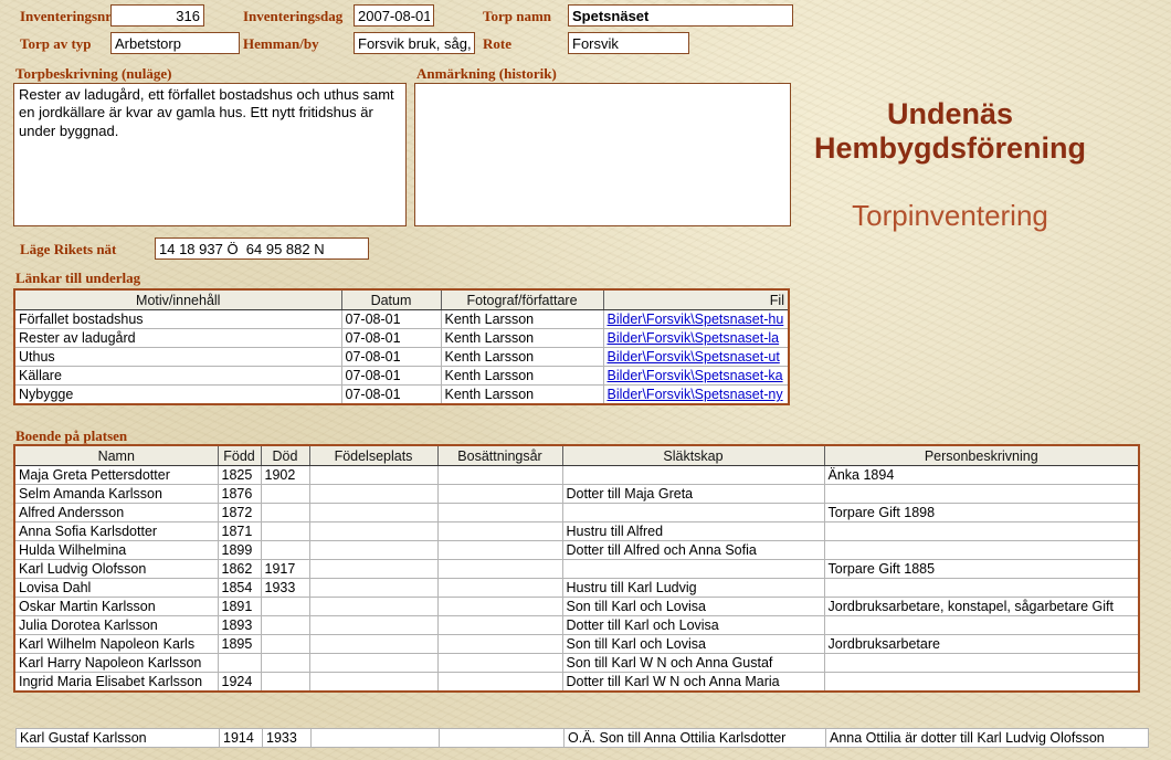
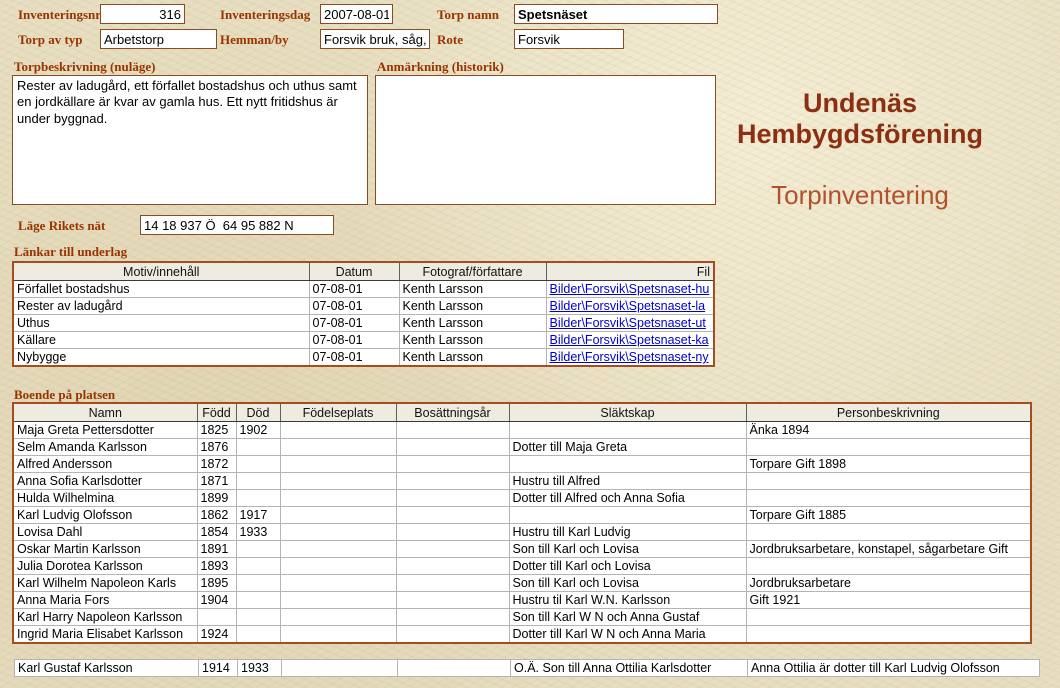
  Inventeringsnr
  316
  Inventeringsdag
  2007-08-01
  Torp namn
  Spetsnäset
  Torp av typ
  Arbetstorp
  Hemman/by
  Forsvik bruk, såg,
  Rote
  Forsvik
  Torpbeskrivning (nuläge)
  Anmärkning (historik)
  Undenäs
  Hembygdsförening
  Torpinventering
  Läge Rikets nät
  14 18 937 Ö 64 95 882 N
  Länkar till underlag
  Motiv/innehåll	Datum	Fotograf/författare	Fil
  Förfallet bostadshus	07-08-01	Kenth Larsson	Bilder\Forsvik\Spetsnaset-hu
  Rester av ladugård	07-08-01	Kenth Larsson	Bilder\Forsvik\Spetsnaset-la
  Uthus	07-08-01	Kenth Larsson	Bilder\Forsvik\Spetsnaset-ut
  Källare	07-08-01	Kenth Larsson	Bilder\Forsvik\Spetsnaset-ka
  Nybygge	07-08-01	Kenth Larsson	Bilder\Forsvik\Spetsnaset-ny
  Boende på platsen
  Namn	Född	Död	Födelseplats	Bosättningsår	Släktskap	Personbeskrivning
  Maja Greta Pettersdotter	1825	1902				Änka 1894
  Selm Amanda Karlsson	1876				Dotter till Maja Greta
  Alfred Andersson	1872					Torpare Gift 1898
  Anna Sofia Karlsdotter	1871				Hustru till Alfred
  Hulda Wilhelmina	1899				Dotter till Alfred och Anna Sofia
  Karl Ludvig Olofsson	1862	1917				Torpare Gift 1885
  Lovisa Dahl	1854	1933			Hustru till Karl Ludvig
  Oskar Martin Karlsson	1891				Son till Karl och Lovisa	Jordbruksarbetare, konstapel, sågarbetare Gift
  Julia Dorotea Karlsson	1893				Dotter till Karl och Lovisa
  Karl Wilhelm Napoleon Karls	1895				Son till Karl och Lovisa	Jordbruksarbetare
+ Anna Maria Fors	1904				Hustru til Karl W.N. Karlsson	Gift 1921
  Karl Harry Napoleon Karlsson					Son till Karl W N och Anna Gustaf
  Ingrid Maria Elisabet Karlsson	1924				Dotter till Karl W N och Anna Maria
  Karl Gustaf Karlsson	1914	1933			O.Ä. Son till Anna Ottilia Karlsdotter	Anna Ottilia är dotter till Karl Ludvig Olofsson
